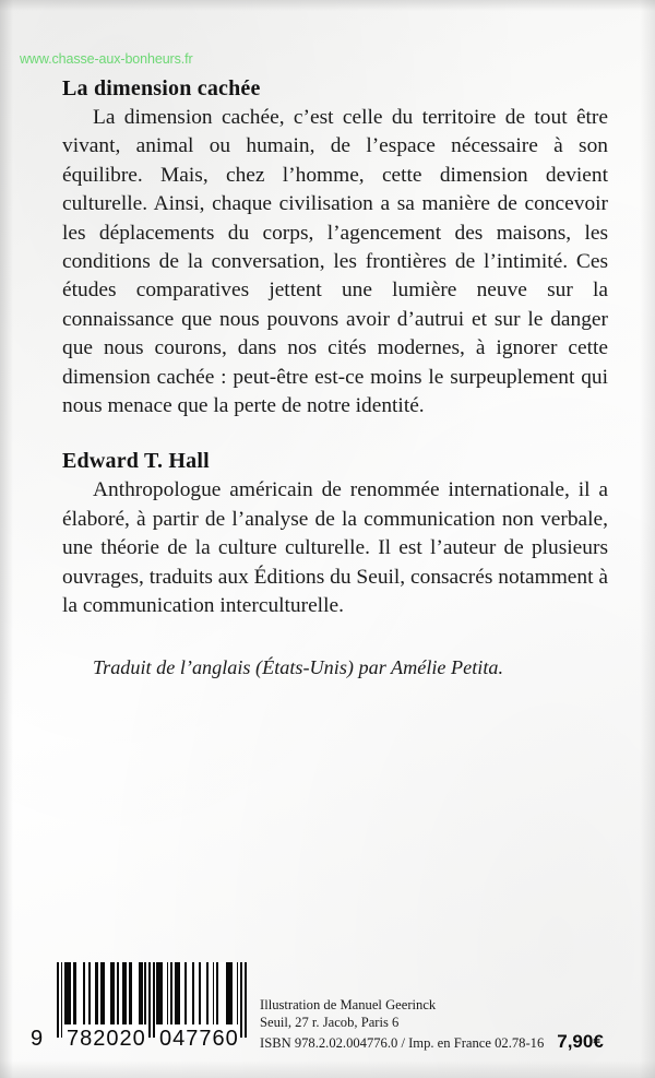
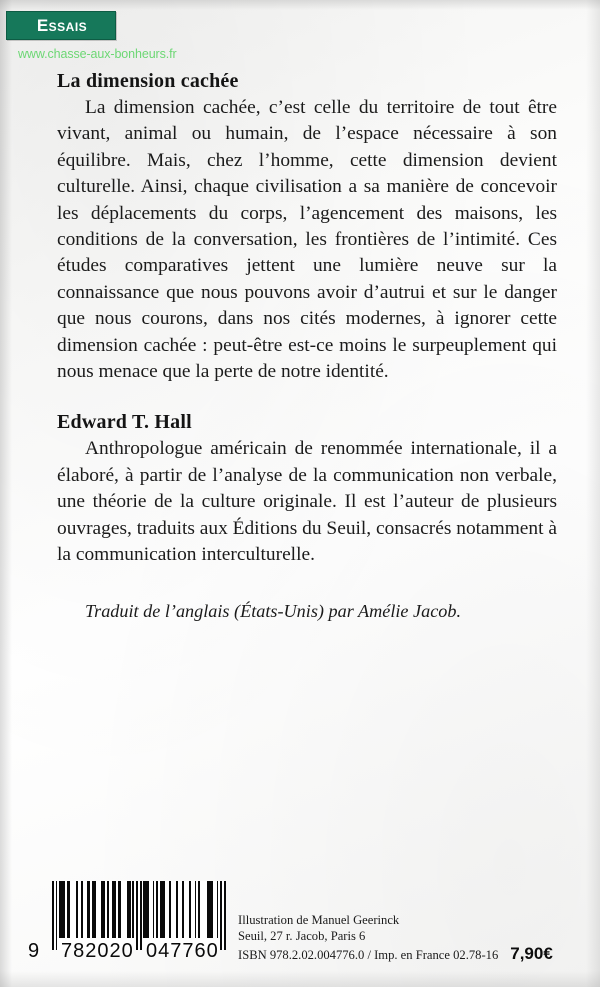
+ Essais
  www.chasse-aux-bonheurs.fr
  La dimension cachée
  La dimension cachée, c’est celle du territoire de tout être vivant, animal ou humain, de l’espace nécessaire à son équilibre. Mais, chez l’homme, cette dimension devient culturelle. Ainsi, chaque civilisation a sa manière de concevoir les déplacements du corps, l’agencement des maisons, les conditions de la conversation, les frontières de l’intimité. Ces études comparatives jettent une lumière neuve sur la connaissance que nous pouvons avoir d’autrui et sur le danger que nous courons, dans nos cités modernes, à ignorer cette dimension cachée : peut-être est-ce moins le surpeuplement qui nous menace que la perte de notre identité.
  Edward T. Hall
- Anthropologue américain de renommée internationale, il a élaboré, à partir de l’analyse de la communication non verbale, une théorie de la culture culturelle. Il est l’auteur de plusieurs ouvrages, traduits aux Éditions du Seuil, consacrés notamment à la communication interculturelle.
+ Anthropologue américain de renommée internationale, il a élaboré, à partir de l’analyse de la communication non verbale, une théorie de la culture originale. Il est l’auteur de plusieurs ouvrages, traduits aux Éditions du Seuil, consacrés notamment à la communication interculturelle.
- Traduit de l’anglais (États-Unis) par Amélie Petita.
+ Traduit de l’anglais (États-Unis) par Amélie Jacob.
  9
  782020
  047760
  Illustration de Manuel Geerinck
  Seuil, 27 r. Jacob, Paris 6
  ISBN 978.2.02.004776.0 / Imp. en France 02.78-16
  7,90€
